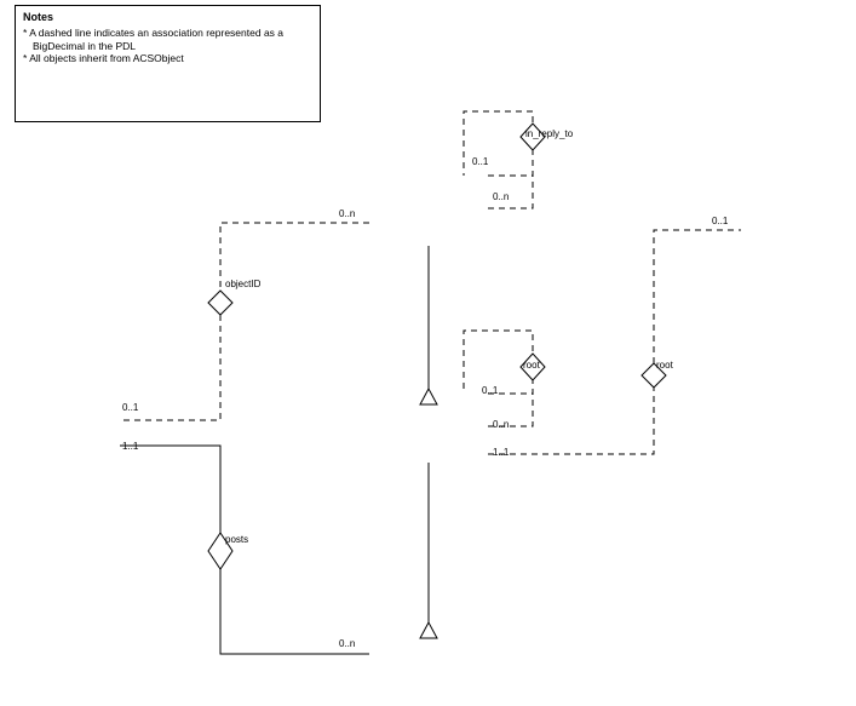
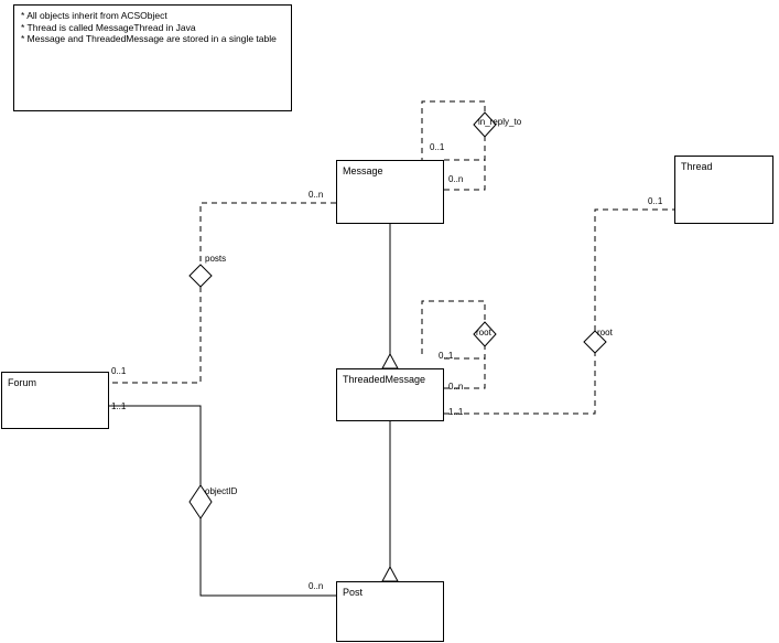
- Notes
- A dashed line indicates an association represented as a BigDecimal in the PDL
  All objects inherit from ACSObject
+ Thread is called MessageThread in Java
+ Message and ThreadedMessage are stored in a single table
+ Message
+ Thread
+ Forum
+ ThreadedMessage
+ Post
  in_reply_to
- objectID
+ posts
  root
  root
- posts
+ objectID
  0..1
  0..n
  0..n
  0..1
  0..1
  1..1
  0..1
  0..n
  1..1
  0..n
